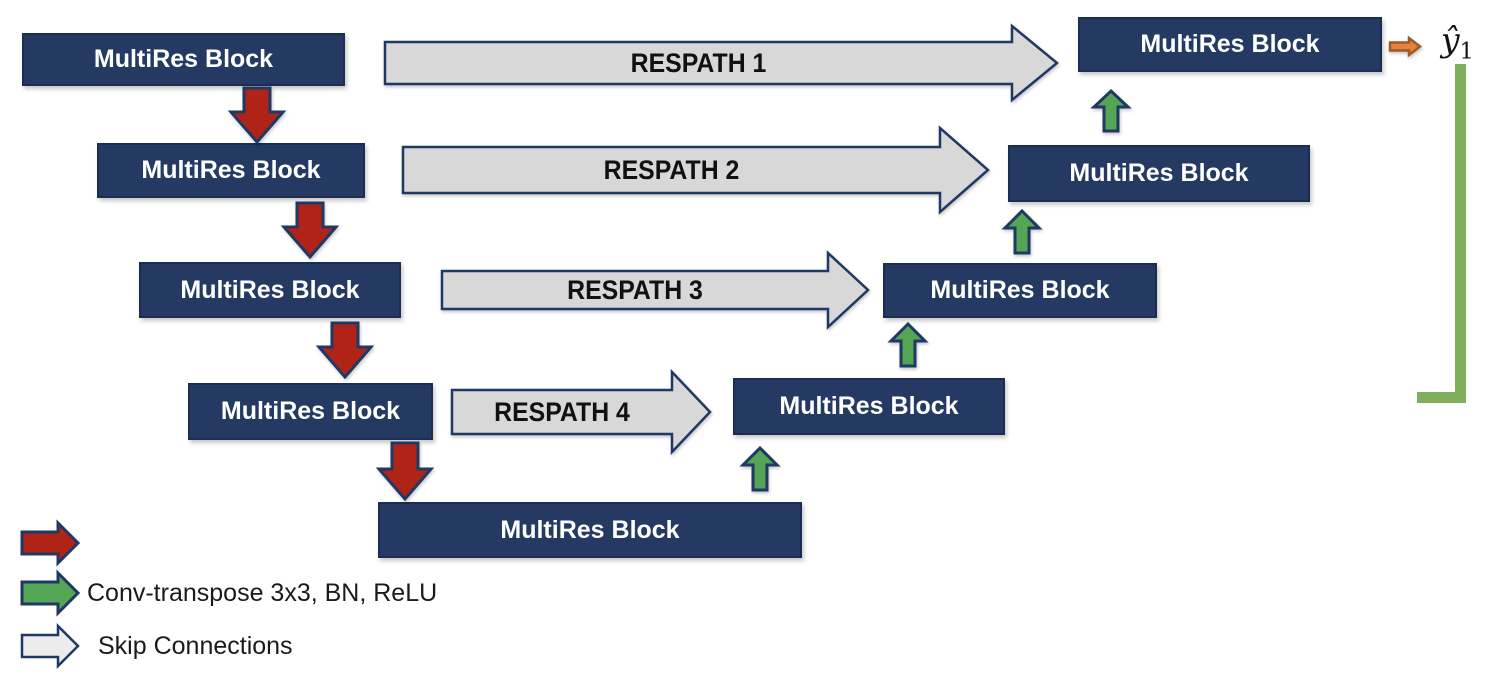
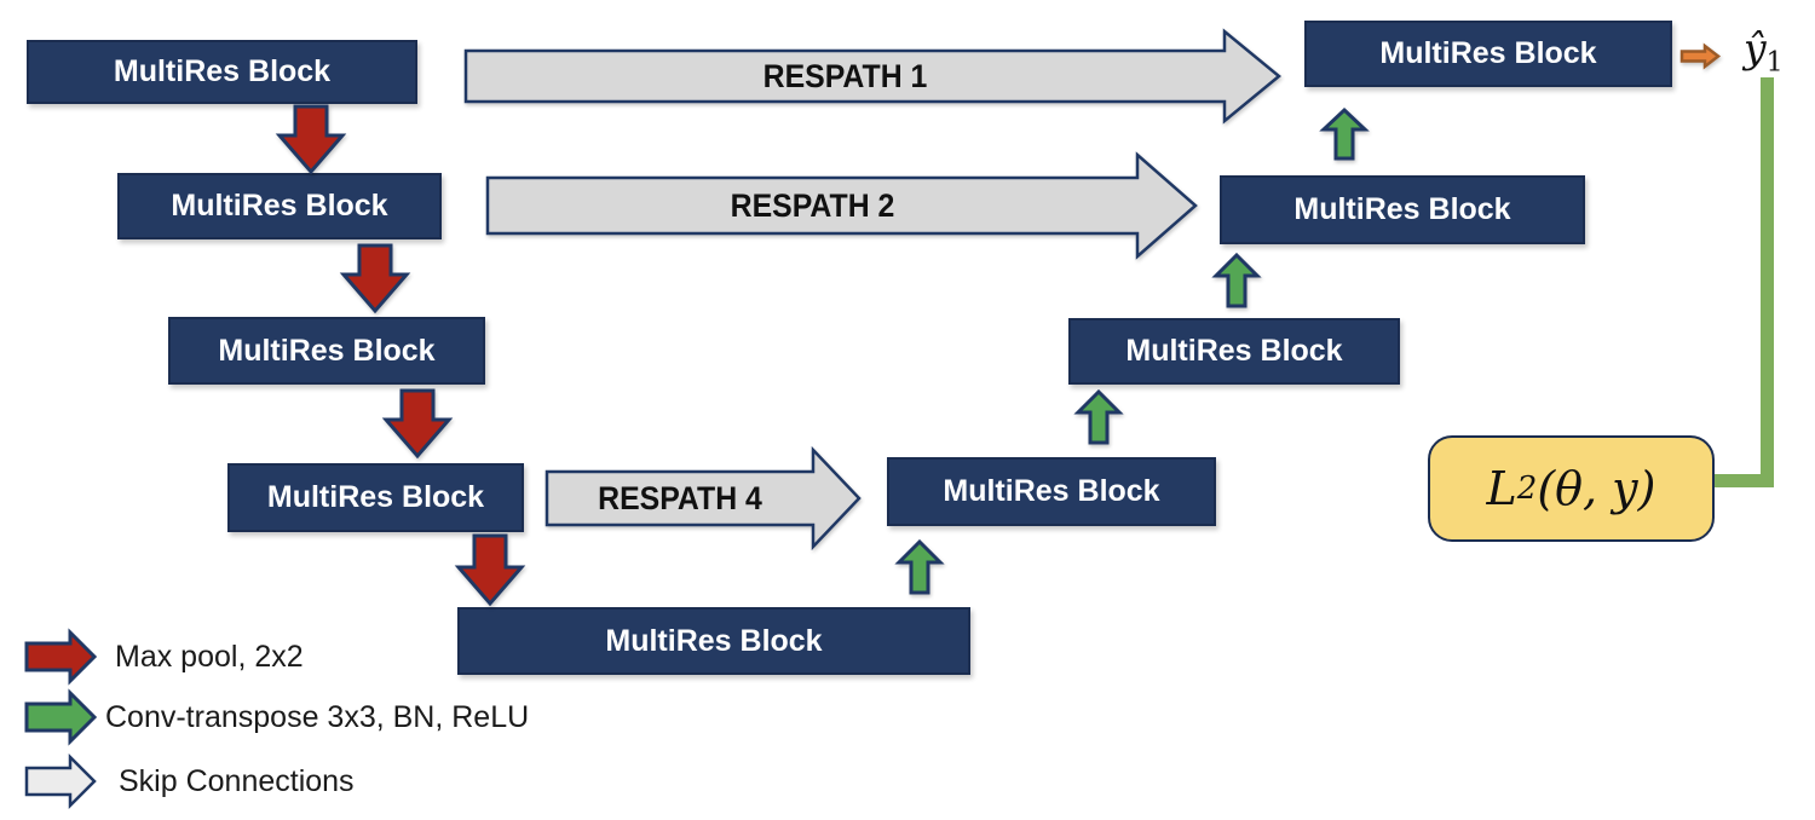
  MultiRes Block
  MultiRes Block
  MultiRes Block
  MultiRes Block
  MultiRes Block
  MultiRes Block
  MultiRes Block
  MultiRes Block
  MultiRes Block
  RESPATH 1
  RESPATH 2
- RESPATH 3
  RESPATH 4
  ŷ1
+ L
+ 2
+ (θ, y)
+ Max pool, 2x2
  Conv-transpose 3x3, BN, ReLU
  Skip Connections
